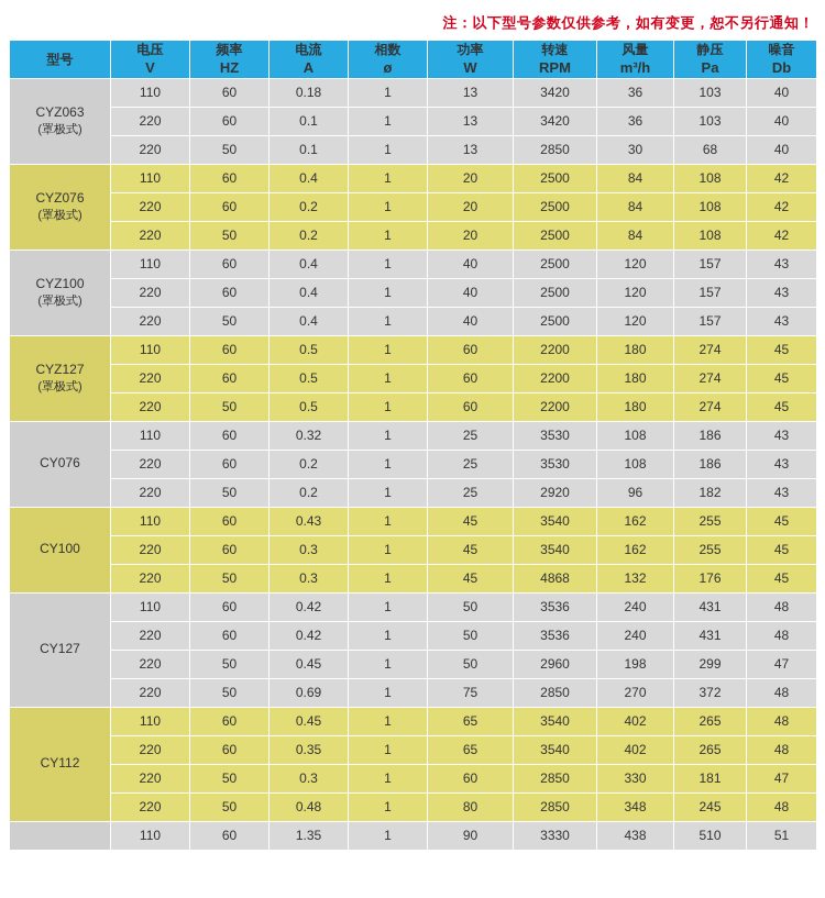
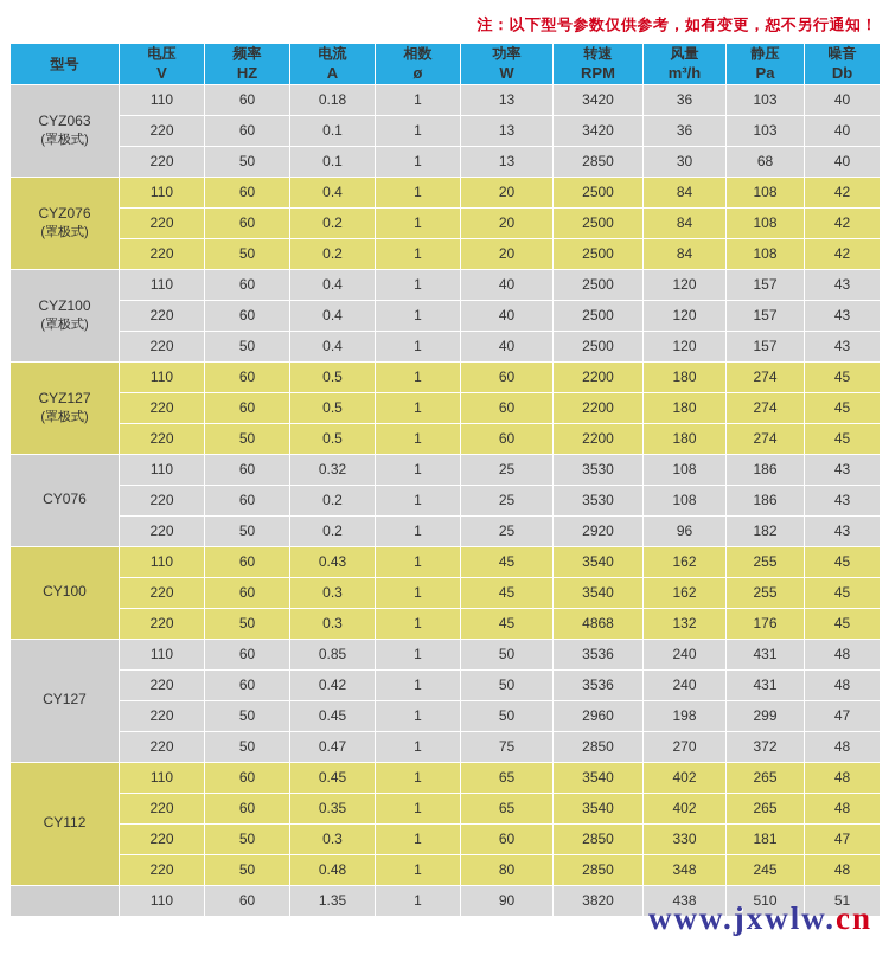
  注：以下型号参数仅供参考，如有变更，恕不另行通知！
  型号	电压V	频率HZ	电流A	相数ø	功率W	转速RPM	风量m³/h	静压Pa	噪音Db
  CYZ063(罩极式)	110	60	0.18	1	13	3420	36	103	40
  220	60	0.1	1	13	3420	36	103	40
  220	50	0.1	1	13	2850	30	68	40
  CYZ076(罩极式)	110	60	0.4	1	20	2500	84	108	42
  220	60	0.2	1	20	2500	84	108	42
  220	50	0.2	1	20	2500	84	108	42
  CYZ100(罩极式)	110	60	0.4	1	40	2500	120	157	43
  220	60	0.4	1	40	2500	120	157	43
  220	50	0.4	1	40	2500	120	157	43
  CYZ127(罩极式)	110	60	0.5	1	60	2200	180	274	45
  220	60	0.5	1	60	2200	180	274	45
  220	50	0.5	1	60	2200	180	274	45
  CY076	110	60	0.32	1	25	3530	108	186	43
  220	60	0.2	1	25	3530	108	186	43
  220	50	0.2	1	25	2920	96	182	43
  CY100	110	60	0.43	1	45	3540	162	255	45
  220	60	0.3	1	45	3540	162	255	45
  220	50	0.3	1	45	4868	132	176	45
- CY127	110	60	0.42	1	50	3536	240	431	48
+ CY127	110	60	0.85	1	50	3536	240	431	48
  220	60	0.42	1	50	3536	240	431	48
  220	50	0.45	1	50	2960	198	299	47
- 220	50	0.69	1	75	2850	270	372	48
+ 220	50	0.47	1	75	2850	270	372	48
  CY112	110	60	0.45	1	65	3540	402	265	48
  220	60	0.35	1	65	3540	402	265	48
  220	50	0.3	1	60	2850	330	181	47
  220	50	0.48	1	80	2850	348	245	48
- 	110	60	1.35	1	90	3330	438	510	51
+ 	110	60	1.35	1	90	3820	438	510	51
+ www.jxwlw.cn
